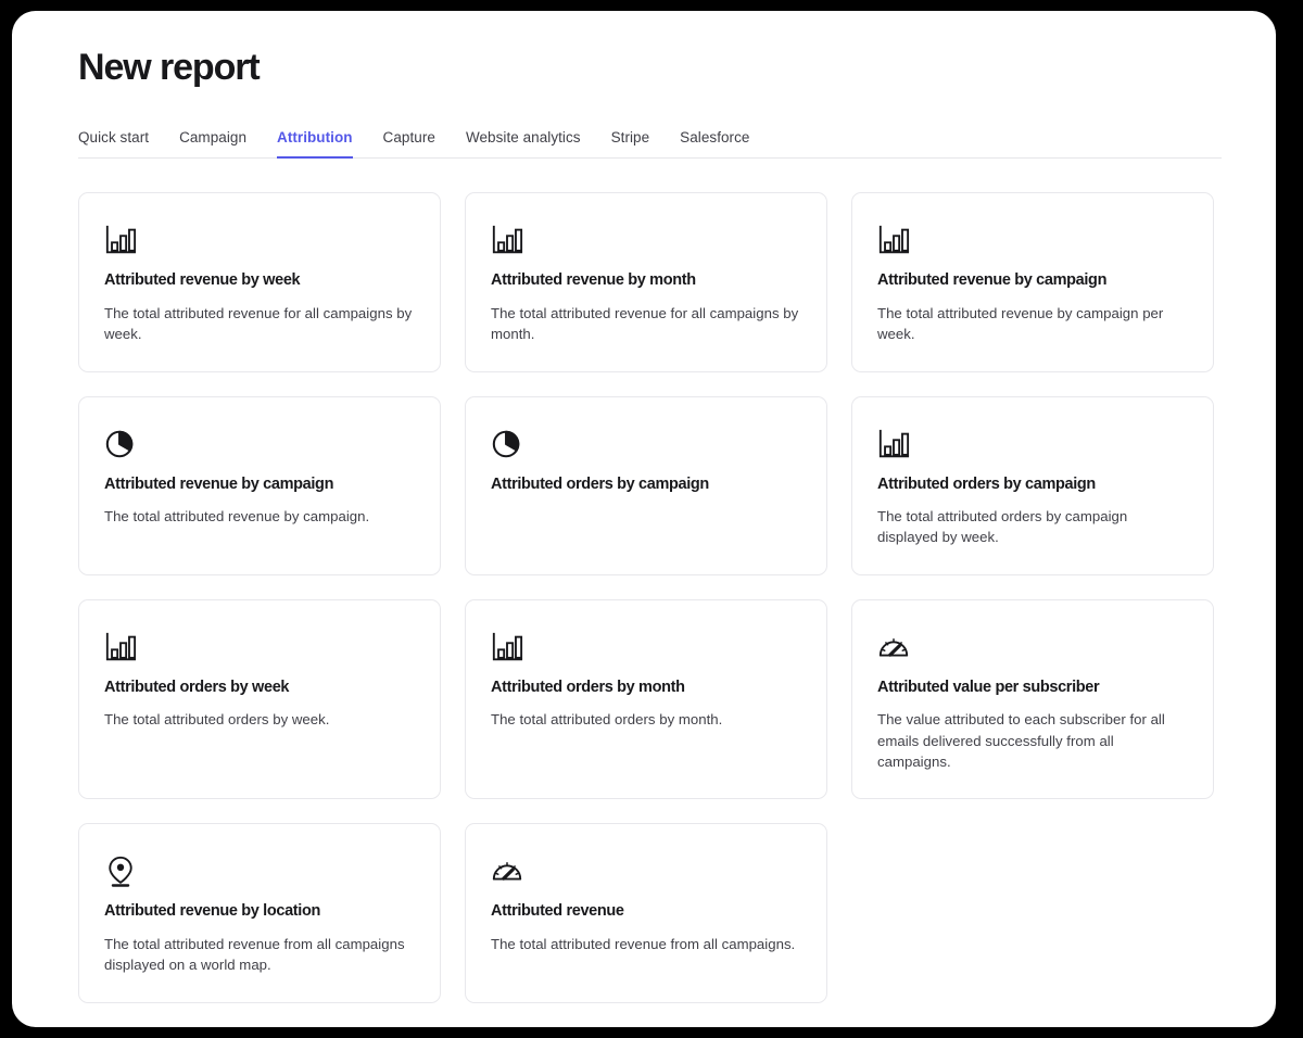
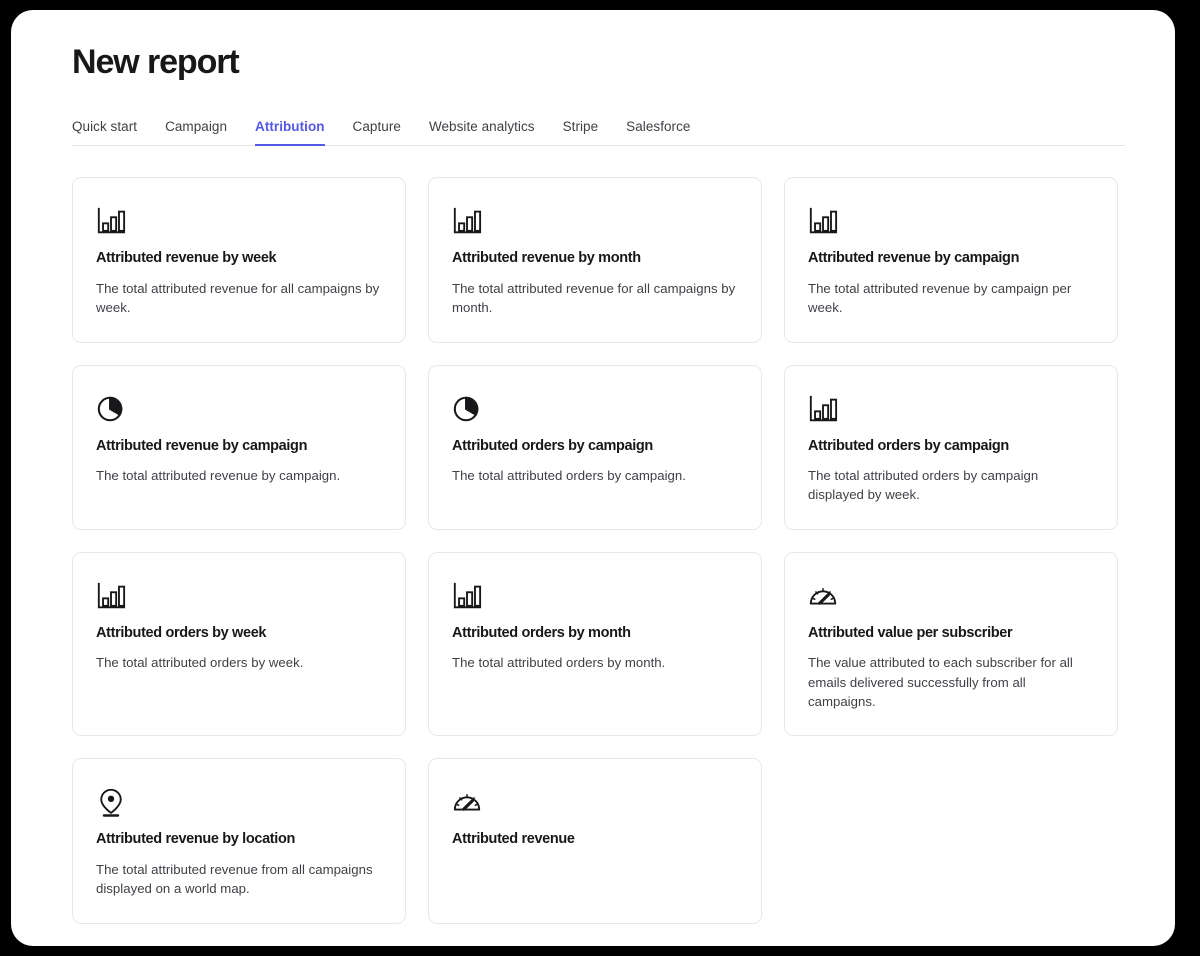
  New report
  Quick start
  Campaign
  Attribution
  Capture
  Website analytics
  Stripe
  Salesforce
  Attributed revenue by week
  The total attributed revenue for all campaigns by week.
  Attributed revenue by month
  The total attributed revenue for all campaigns by month.
  Attributed revenue by campaign
  The total attributed revenue by campaign per week.
  Attributed revenue by campaign
  The total attributed revenue by campaign.
  Attributed orders by campaign
+ The total attributed orders by campaign.
  Attributed orders by campaign
  The total attributed orders by campaign displayed by week.
  Attributed orders by week
  The total attributed orders by week.
  Attributed orders by month
  The total attributed orders by month.
  Attributed value per subscriber
  The value attributed to each subscriber for all emails delivered successfully from all campaigns.
  Attributed revenue by location
  The total attributed revenue from all campaigns displayed on a world map.
  Attributed revenue
- The total attributed revenue from all campaigns.
